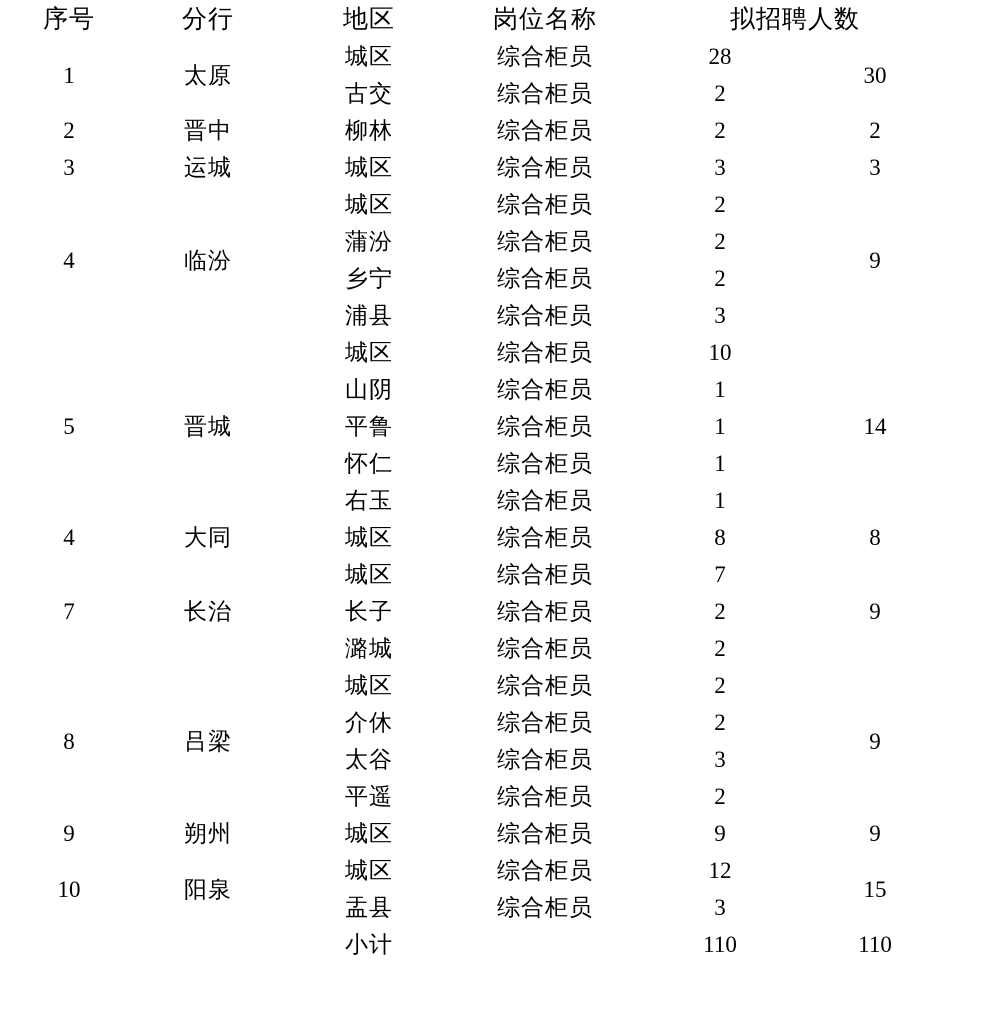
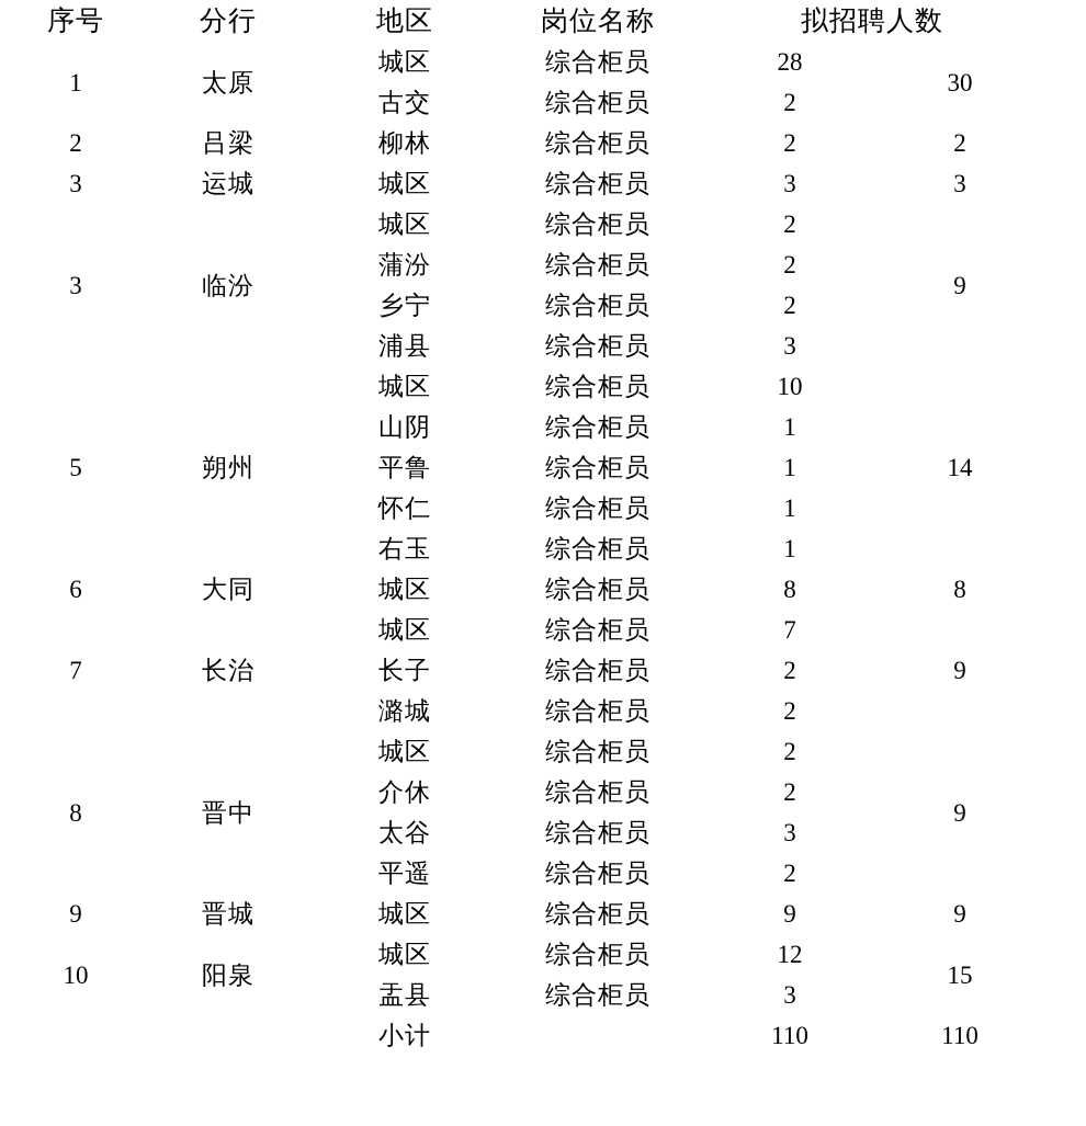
  序号	分行	地区	岗位名称	拟招聘人数
  1	太原	城区	综合柜员	28	30
  古交	综合柜员	2
- 2	晋中	柳林	综合柜员	2	2
+ 2	吕梁	柳林	综合柜员	2	2
  3	运城	城区	综合柜员	3	3
- 4	临汾	城区	综合柜员	2	9
+ 3	临汾	城区	综合柜员	2	9
  蒲汾	综合柜员	2
  乡宁	综合柜员	2
  浦县	综合柜员	3
- 5	晋城	城区	综合柜员	10	14
+ 5	朔州	城区	综合柜员	10	14
  山阴	综合柜员	1
  平鲁	综合柜员	1
  怀仁	综合柜员	1
  右玉	综合柜员	1
- 4	大同	城区	综合柜员	8	8
+ 6	大同	城区	综合柜员	8	8
  7	长治	城区	综合柜员	7	9
  长子	综合柜员	2
  潞城	综合柜员	2
- 8	吕梁	城区	综合柜员	2	9
+ 8	晋中	城区	综合柜员	2	9
  介休	综合柜员	2
  太谷	综合柜员	3
  平遥	综合柜员	2
- 9	朔州	城区	综合柜员	9	9
+ 9	晋城	城区	综合柜员	9	9
  10	阳泉	城区	综合柜员	12	15
  盂县	综合柜员	3
  		小计		110	110
